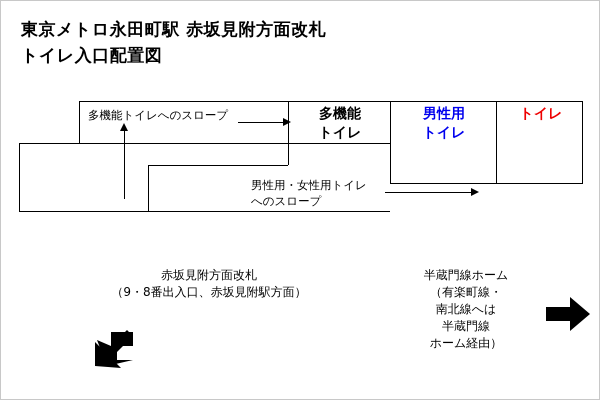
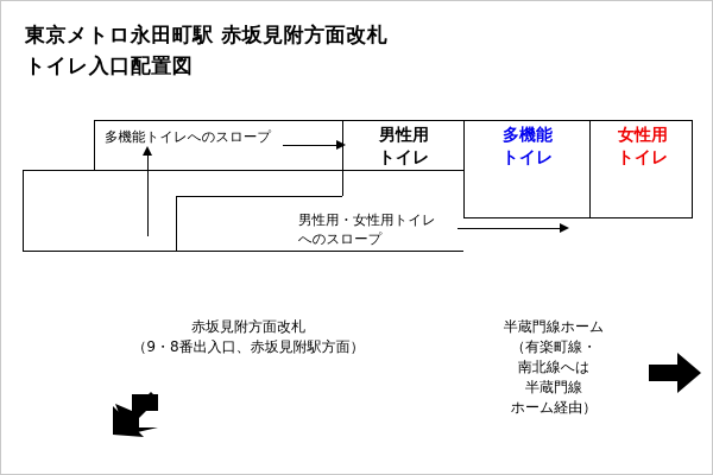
  東京メトロ永田町駅 赤坂見附方面改札
  トイレ入口配置図
- 多機能
+ 男性用
  トイレ
- 男性用
+ 多機能
  トイレ
+ 女性用
  トイレ
  多機能トイレへのスロープ
  男性用・女性用トイレ
  へのスロープ
  赤坂見附方面改札
  （9・8番出入口、赤坂見附駅方面）
  半蔵門線ホーム
  （有楽町線・
  南北線へは
  半蔵門線
  ホーム経由）
